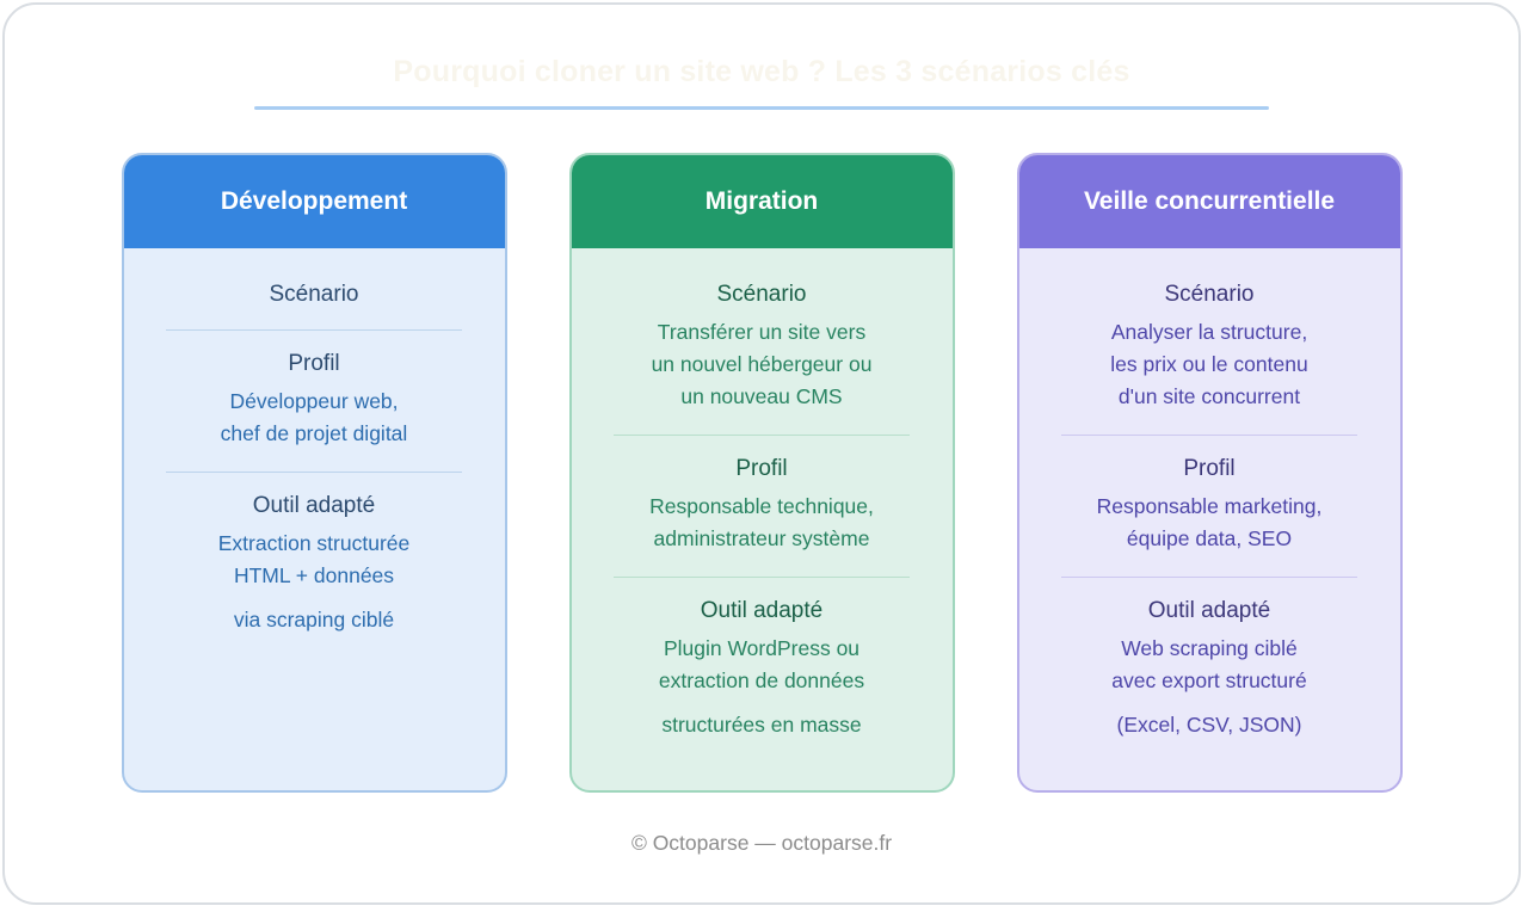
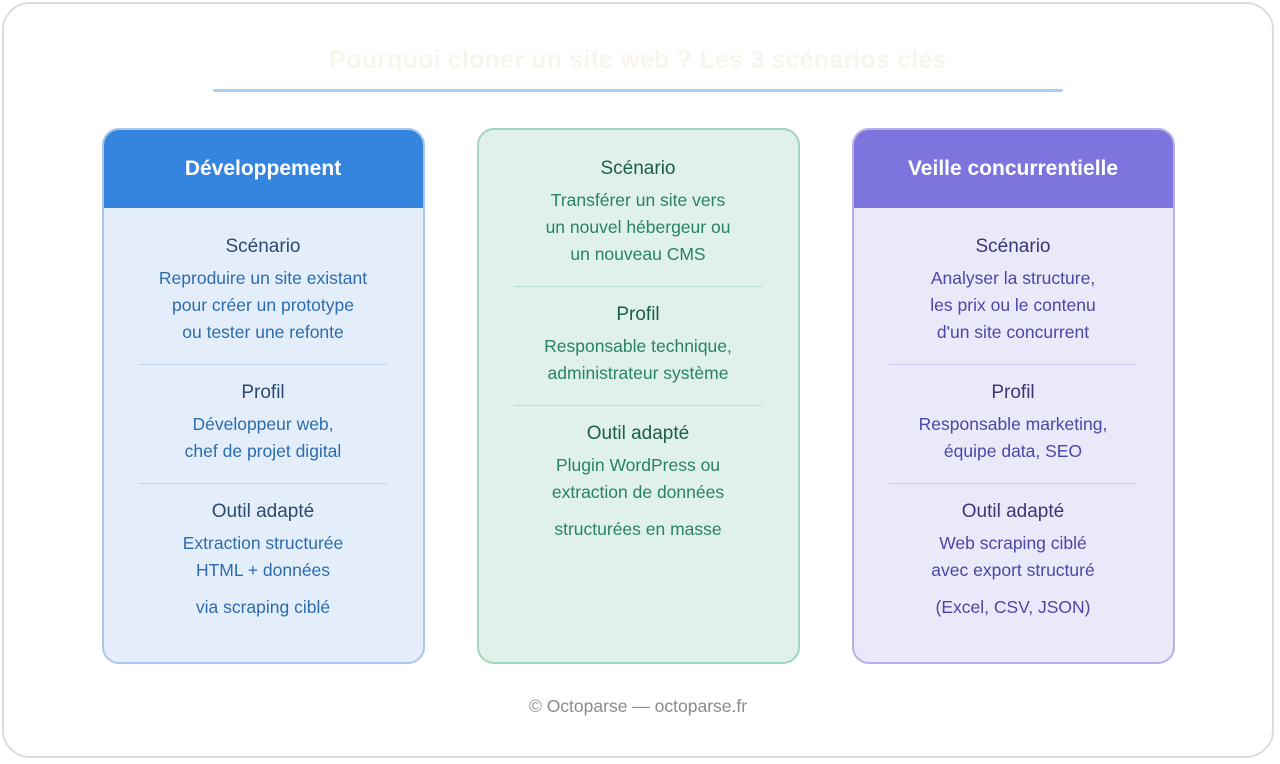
  Développement
  Scénario
+ Reproduire un site existant
+ pour créer un prototype
+ ou tester une refonte
  Profil
  Développeur web,
  chef de projet digital
  Outil adapté
  Extraction structurée
  HTML + données
  via scraping ciblé
- Migration
  Scénario
  Transférer un site vers
  un nouvel hébergeur ou
  un nouveau CMS
  Profil
  Responsable technique,
  administrateur système
  Outil adapté
  Plugin WordPress ou
  extraction de données
  structurées en masse
  Veille concurrentielle
  Scénario
  Analyser la structure,
  les prix ou le contenu
  d'un site concurrent
  Profil
  Responsable marketing,
  équipe data, SEO
  Outil adapté
  Web scraping ciblé
  avec export structuré
  (Excel, CSV, JSON)
  © Octoparse — octoparse.fr
